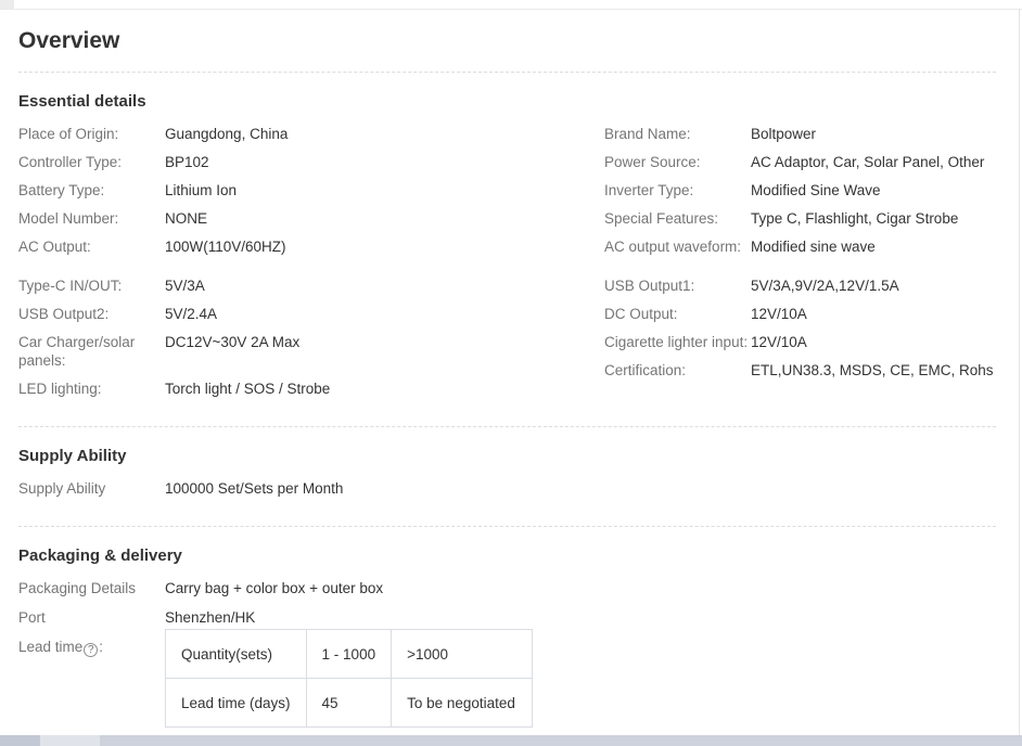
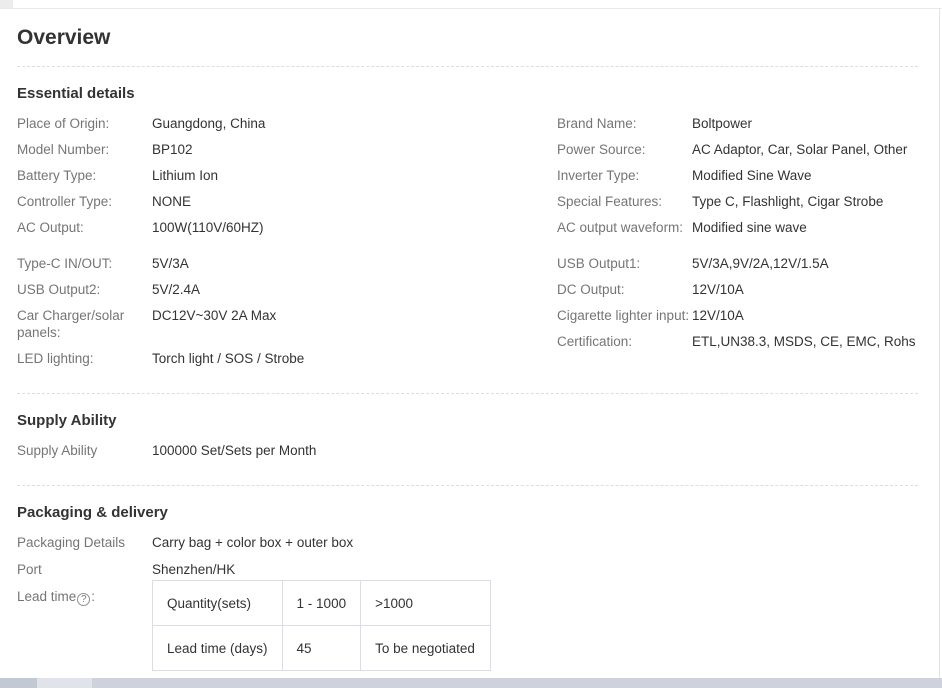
  Overview
  Essential details
  Place of Origin:
  Guangdong, China
- Controller Type:
+ Model Number:
  BP102
  Battery Type:
  Lithium Ion
- Model Number:
+ Controller Type:
  NONE
  AC Output:
  100W(110V/60HZ)
  Brand Name:
  Boltpower
  Power Source:
  AC Adaptor, Car, Solar Panel, Other
  Inverter Type:
  Modified Sine Wave
  Special Features:
  Type C, Flashlight, Cigar Strobe
  AC output waveform:
  Modified sine wave
  Type-C IN/OUT:
  5V/3A
  USB Output2:
  5V/2.4A
  Car Charger/solar panels:
  DC12V~30V 2A Max
  LED lighting:
  Torch light / SOS / Strobe
  USB Output1:
  5V/3A,9V/2A,12V/1.5A
  DC Output:
  12V/10A
  Cigarette lighter input:
  12V/10A
  Certification:
  ETL,UN38.3, MSDS, CE, EMC, Rohs
  Supply Ability
  Supply Ability
  100000 Set/Sets per Month
  Packaging & delivery
  Packaging Details
  Carry bag + color box + outer box
  Port
  Shenzhen/HK
  Lead time ? :
  Quantity(sets)	1 - 1000	>1000
  Lead time (days)	45	To be negotiated
